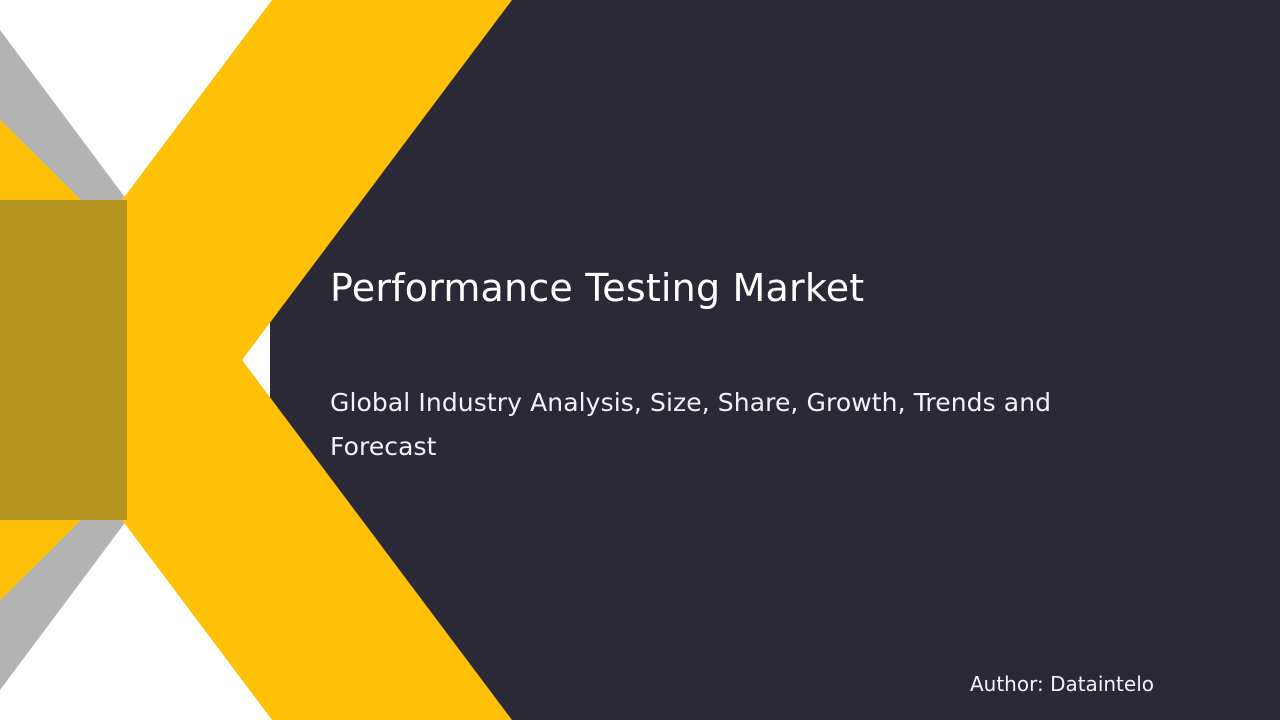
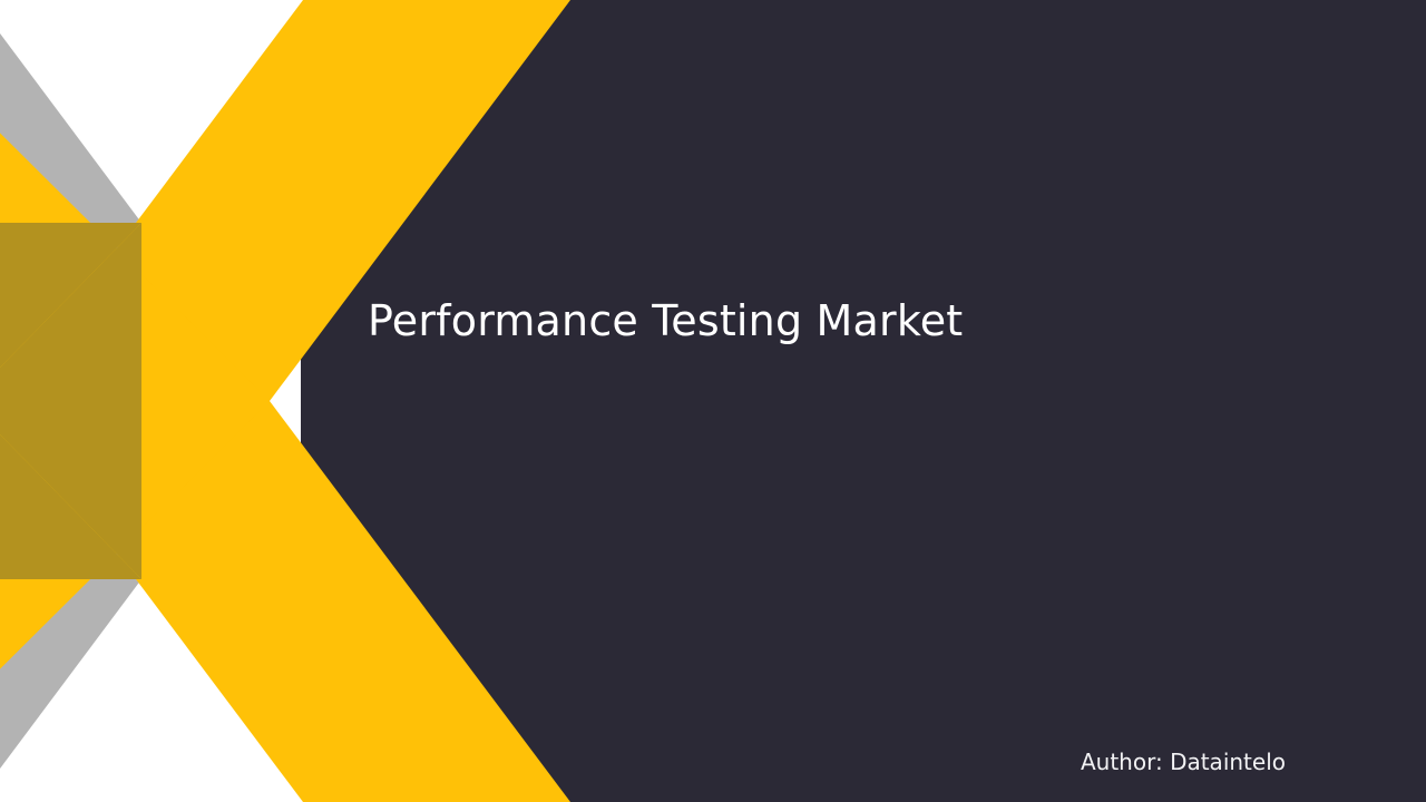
  Performance Testing Market
- Global Industry Analysis, Size, Share, Growth, Trends and Forecast
  Author: Dataintelo
